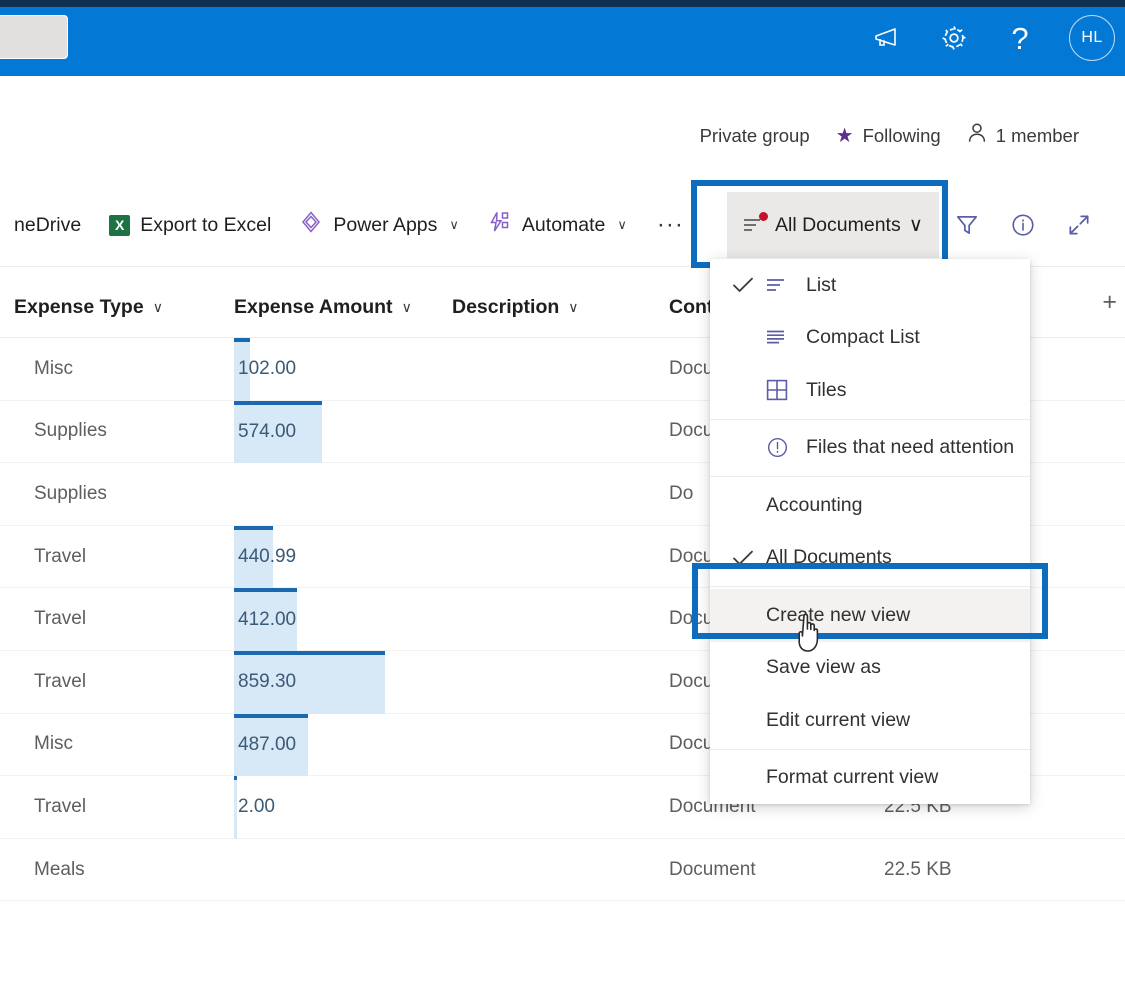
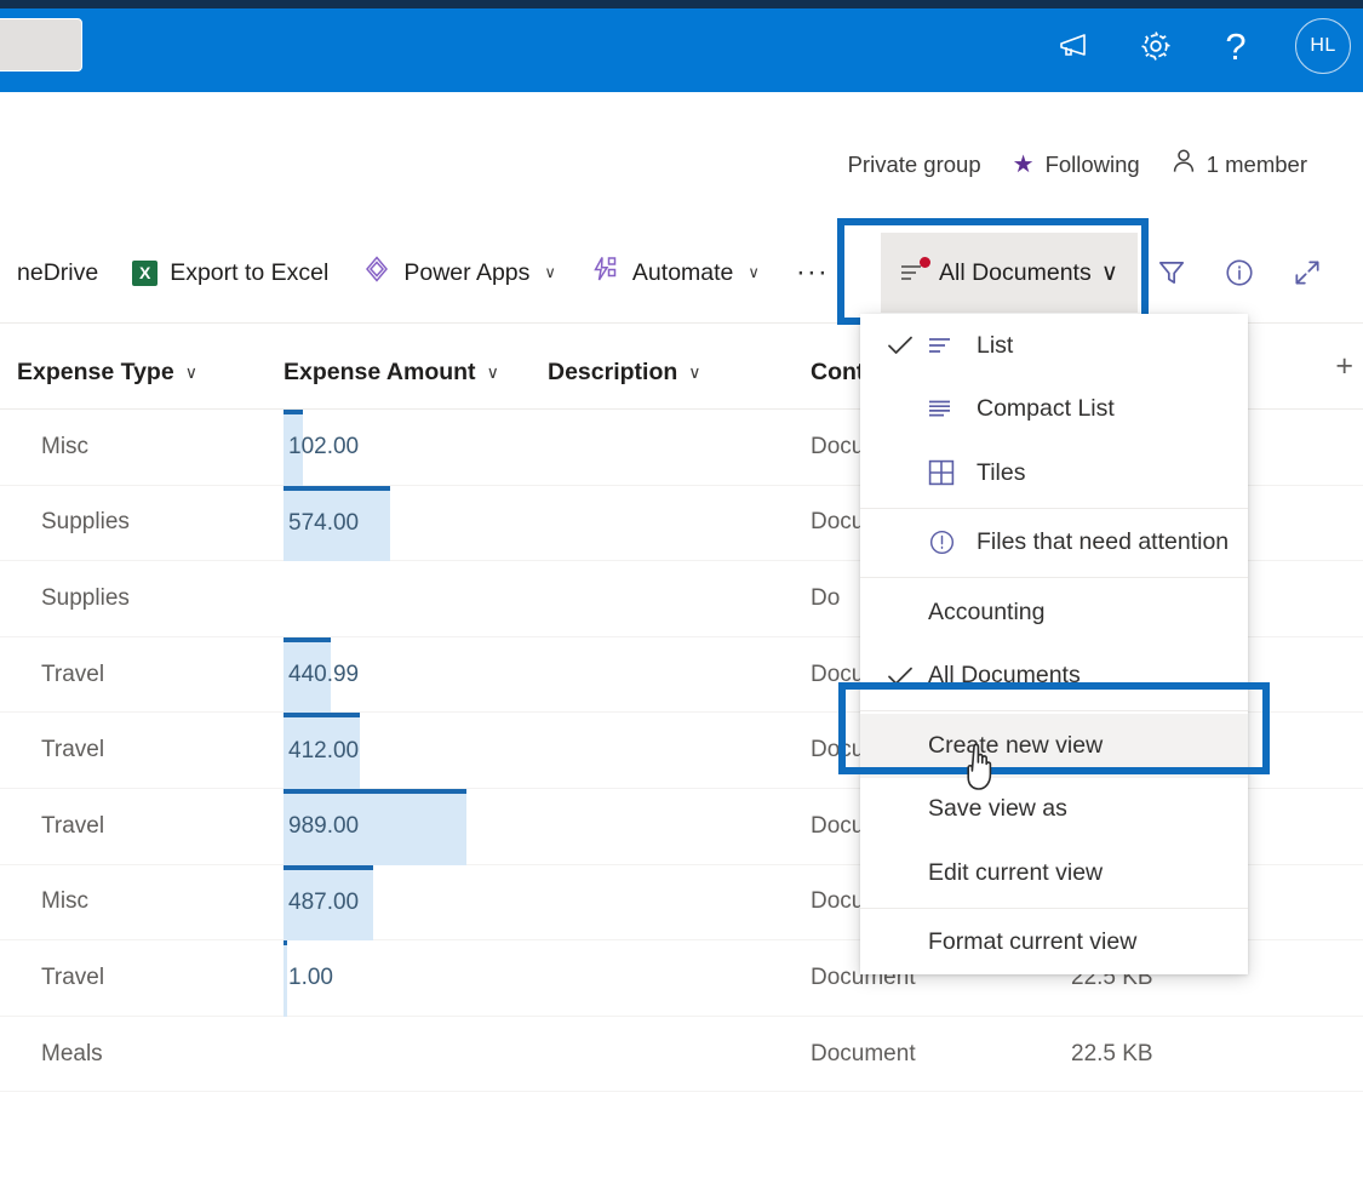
  ?
  HL
  Private group
  ★
  Following
  1 member
  neDrive
  X
  Export to Excel
  Power Apps
  ∨
  Automate
  ∨
  ···
  All Documents
  ∨
  Expense Type
  ∨
  Expense Amount
  ∨
  Description
  ∨
  Con
  +
  Misc
  102.00
  Docu
  Supplies
  574.00
  Docu
  Supplies
  Do
  Travel
  440.99
  Docu
  Travel
  412.00
  Docu
  Travel
- 859.30
+ 989.00
  Misc
  487.00
  Travel
- 2.00
+ 1.00
  Document
  22.5 KB
  Meals
  Document
  22.5 KB
  List
  Compact List
  Tiles
  Files that need attention
  Accounting
  All Documents
  Create new view
  Save view as
  Edit current view
  Format current view
